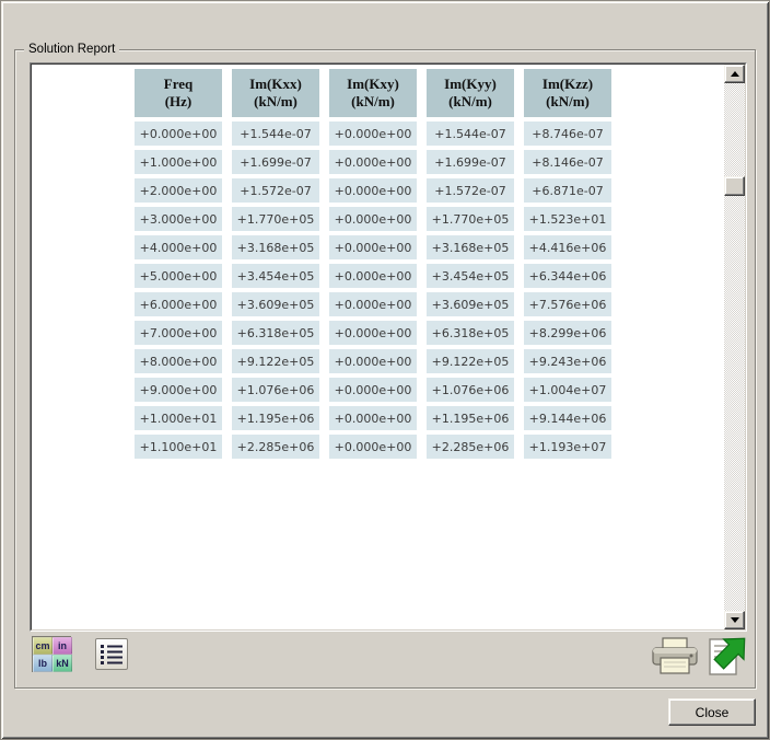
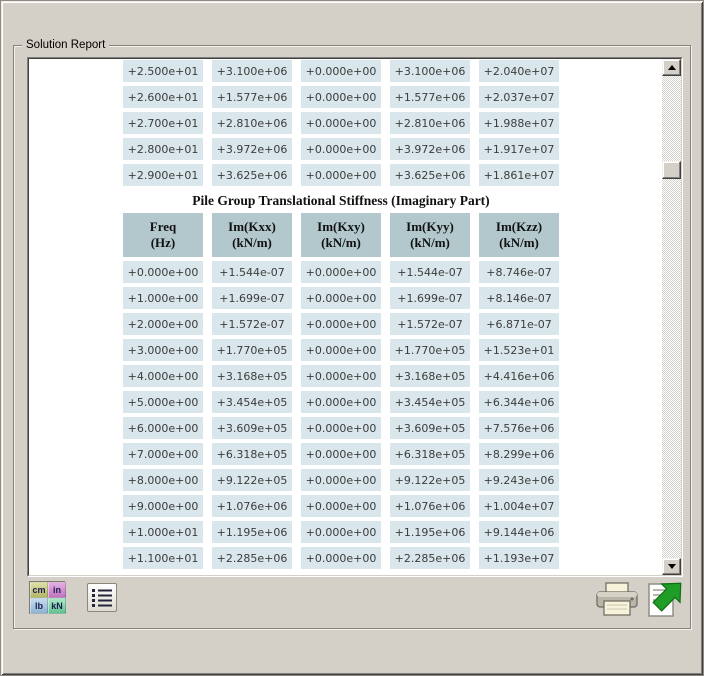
  Solution Report
+ +2.500e+01	+3.100e+06	+0.000e+00	+3.100e+06	+2.040e+07
+ +2.600e+01	+1.577e+06	+0.000e+00	+1.577e+06	+2.037e+07
+ +2.700e+01	+2.810e+06	+0.000e+00	+2.810e+06	+1.988e+07
+ +2.800e+01	+3.972e+06	+0.000e+00	+3.972e+06	+1.917e+07
+ +2.900e+01	+3.625e+06	+0.000e+00	+3.625e+06	+1.861e+07
+ Pile Group Translational Stiffness (Imaginary Part)
  Freq(Hz)	Im(Kxx)(kN/m)	Im(Kxy)(kN/m)	Im(Kyy)(kN/m)	Im(Kzz)(kN/m)
  +0.000e+00	+1.544e-07	+0.000e+00	+1.544e-07	+8.746e-07
  +1.000e+00	+1.699e-07	+0.000e+00	+1.699e-07	+8.146e-07
  +2.000e+00	+1.572e-07	+0.000e+00	+1.572e-07	+6.871e-07
  +3.000e+00	+1.770e+05	+0.000e+00	+1.770e+05	+1.523e+01
  +4.000e+00	+3.168e+05	+0.000e+00	+3.168e+05	+4.416e+06
  +5.000e+00	+3.454e+05	+0.000e+00	+3.454e+05	+6.344e+06
  +6.000e+00	+3.609e+05	+0.000e+00	+3.609e+05	+7.576e+06
  +7.000e+00	+6.318e+05	+0.000e+00	+6.318e+05	+8.299e+06
  +8.000e+00	+9.122e+05	+0.000e+00	+9.122e+05	+9.243e+06
  +9.000e+00	+1.076e+06	+0.000e+00	+1.076e+06	+1.004e+07
  +1.000e+01	+1.195e+06	+0.000e+00	+1.195e+06	+9.144e+06
  +1.100e+01	+2.285e+06	+0.000e+00	+2.285e+06	+1.193e+07
  cm
  in
  lb
  kN
- Close
